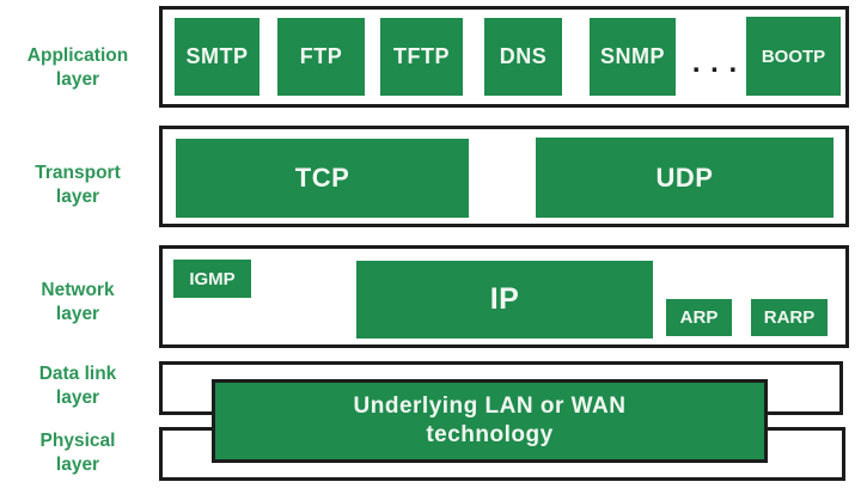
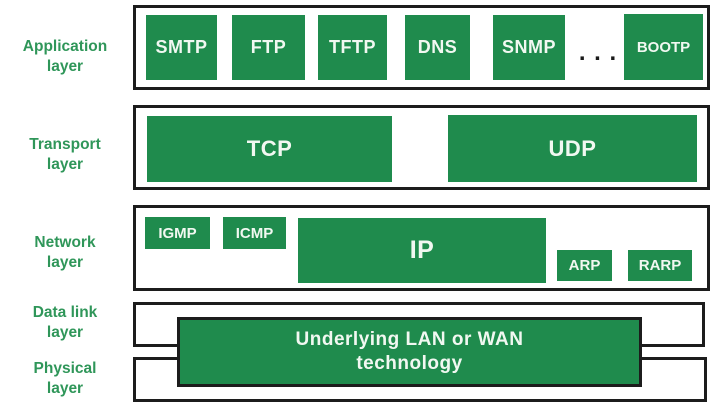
  Application
  layer
  Transport
  layer
  Network
  layer
  Data link
  layer
  Physical
  layer
  SMTP
  FTP
  TFTP
  DNS
  SNMP
  . . .
  BOOTP
  TCP
  UDP
  IGMP
+ ICMP
  IP
  ARP
  RARP
  Underlying LAN or WAN
  technology
